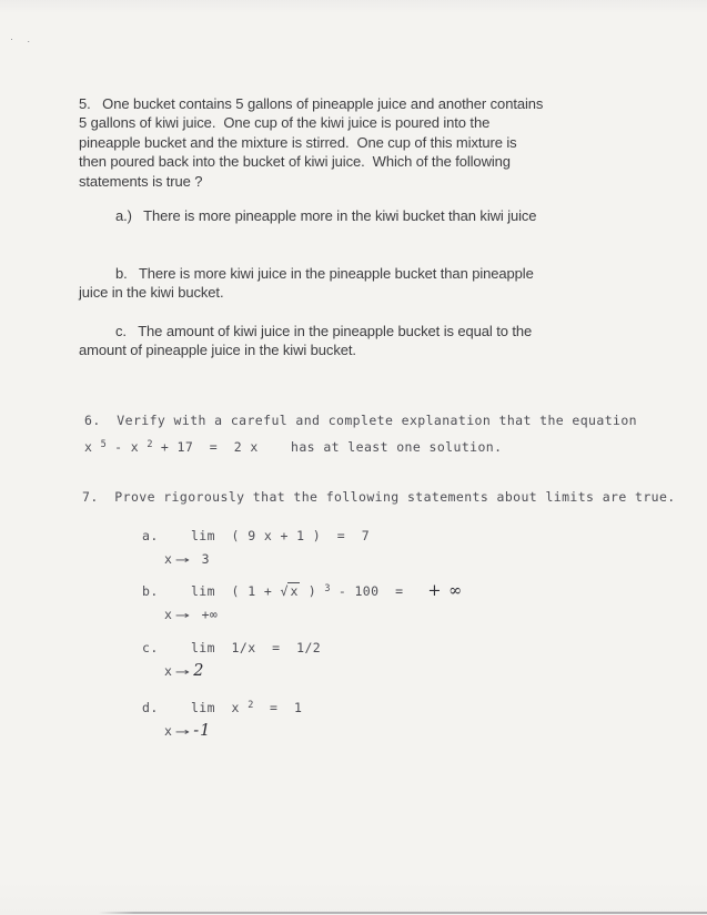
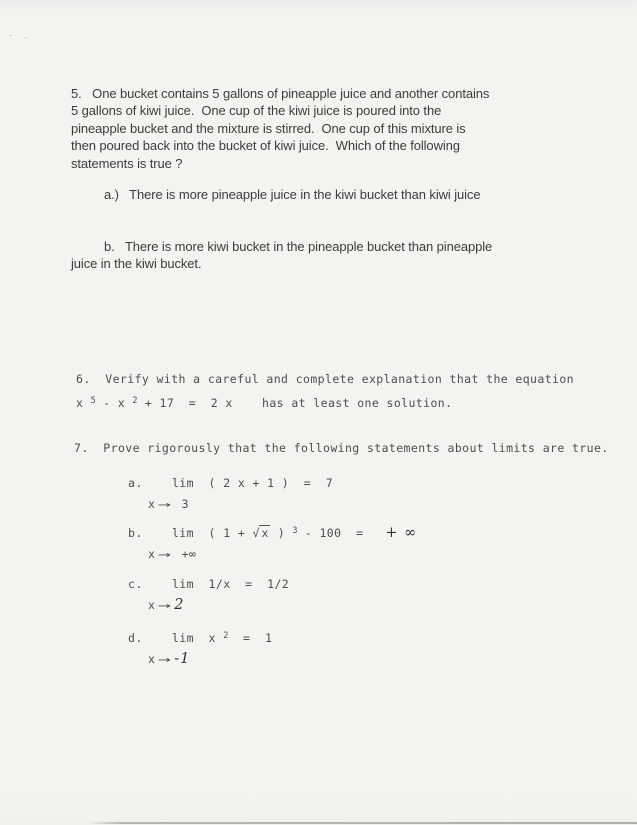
  · .
  5. One bucket contains 5 gallons of pineapple juice and another contains
  5 gallons of kiwi juice. One cup of the kiwi juice is poured into the
  pineapple bucket and the mixture is stirred. One cup of this mixture is
  then poured back into the bucket of kiwi juice. Which of the following
  statements is true ?
- a.) There is more pineapple more in the kiwi bucket than kiwi juice
+ a.) There is more pineapple juice in the kiwi bucket than kiwi juice
- b. There is more kiwi juice in the pineapple bucket than pineapple
+ b. There is more kiwi bucket in the pineapple bucket than pineapple
  juice in the kiwi bucket.
- c. The amount of kiwi juice in the pineapple bucket is equal to the
- amount of pineapple juice in the kiwi bucket.
  6. Verify with a careful and complete explanation that the equation
  x 5 - x 2 + 17 = 2 x has at least one solution.
  7. Prove rigorously that the following statements about limits are true.
- a. lim ( 9 x + 1 ) = 7
+ a. lim ( 2 x + 1 ) = 7
  x → 3
  b. lim ( 1 + √ x ) 3 - 100 = + ∞
  x → +∞
  c. lim 1/x = 1/2
  x → 2
  d. lim x 2 = 1
  x → -1
